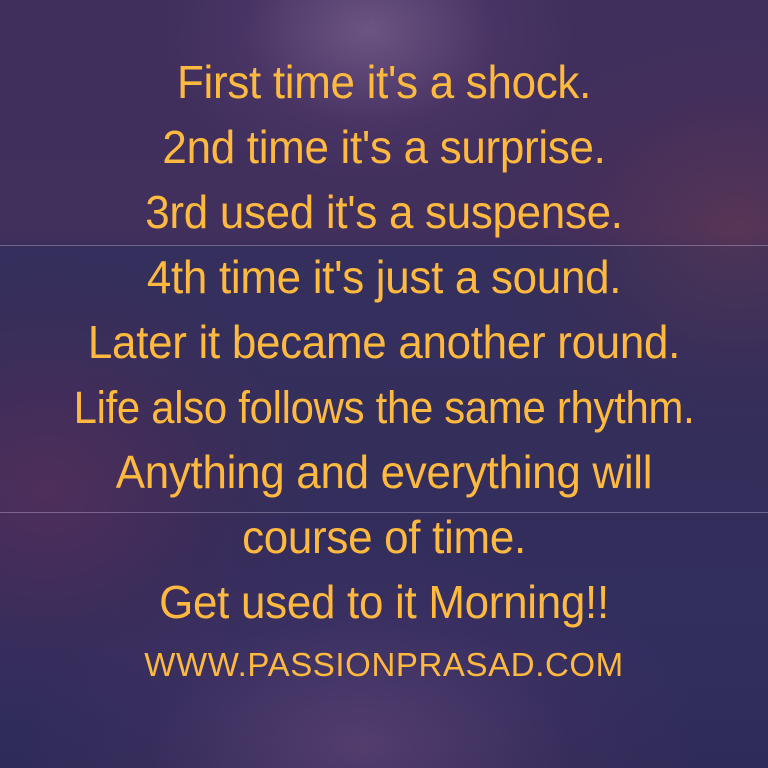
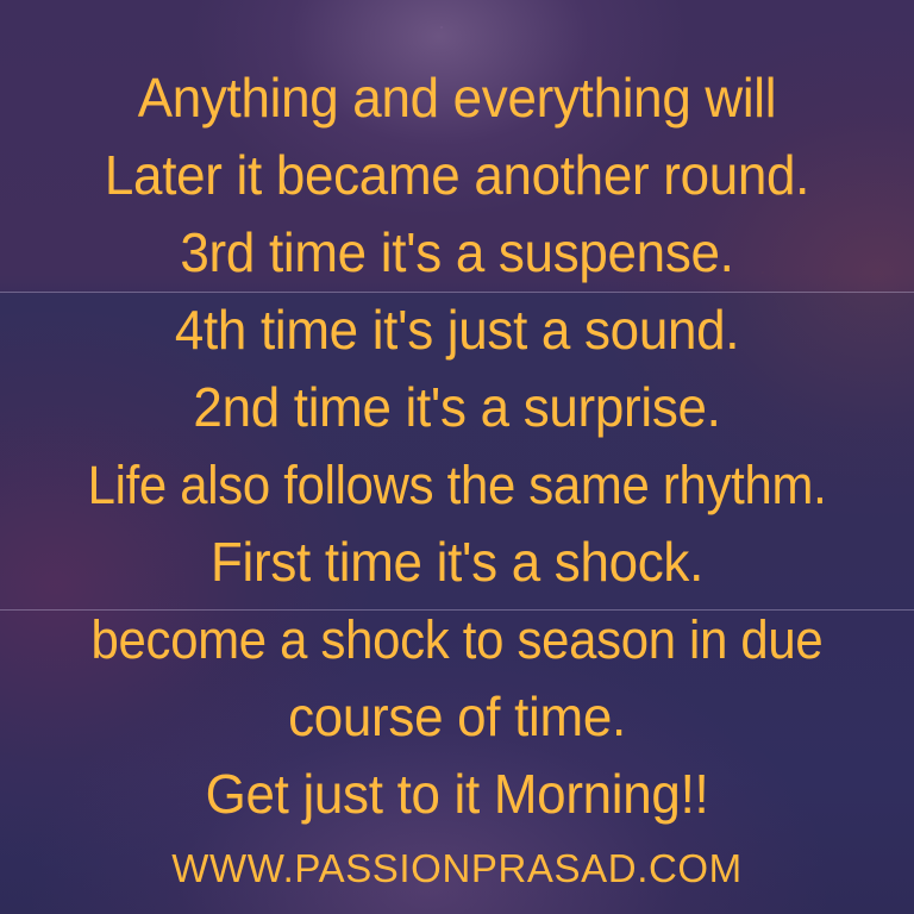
- First time it's a shock.
+ Anything and everything will
- 2nd time it's a surprise.
+ Later it became another round.
- 3rd used it's a suspense.
+ 3rd time it's a suspense.
  4th time it's just a sound.
- Later it became another round.
+ 2nd time it's a surprise.
  Life also follows the same rhythm.
- Anything and everything will
+ First time it's a shock.
+ become a shock to season in due
  course of time.
- Get used to it Morning!!
+ Get just to it Morning!!
  WWW.PASSIONPRASAD.COM
